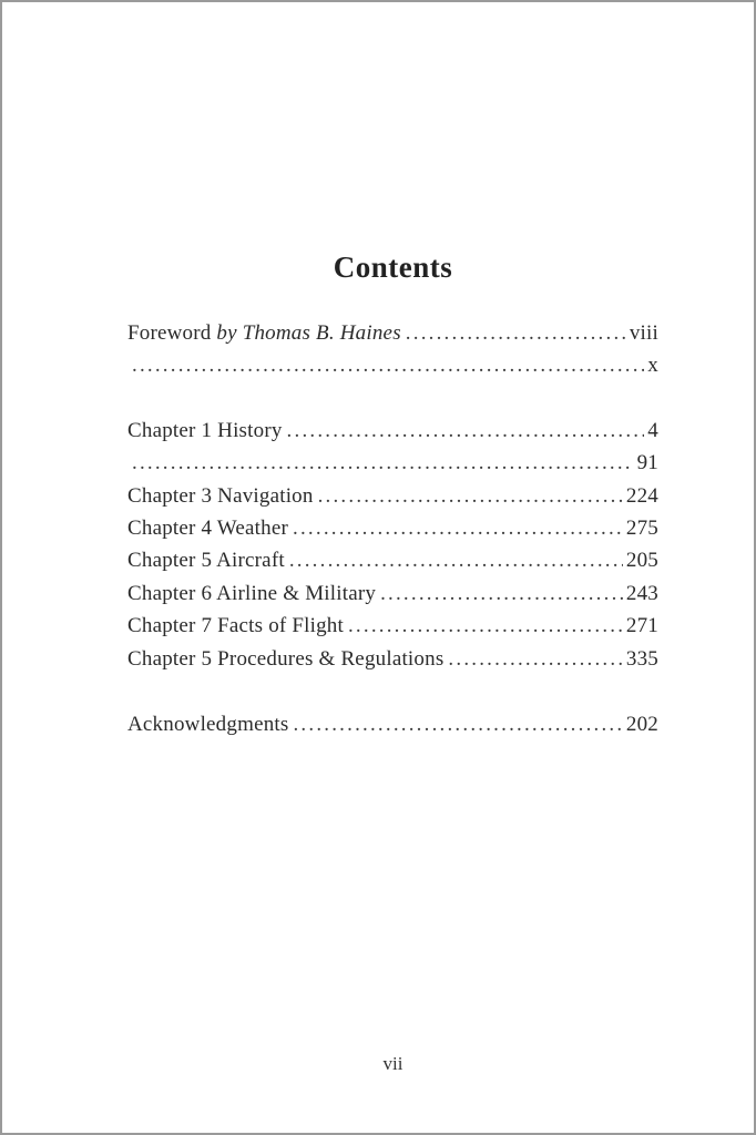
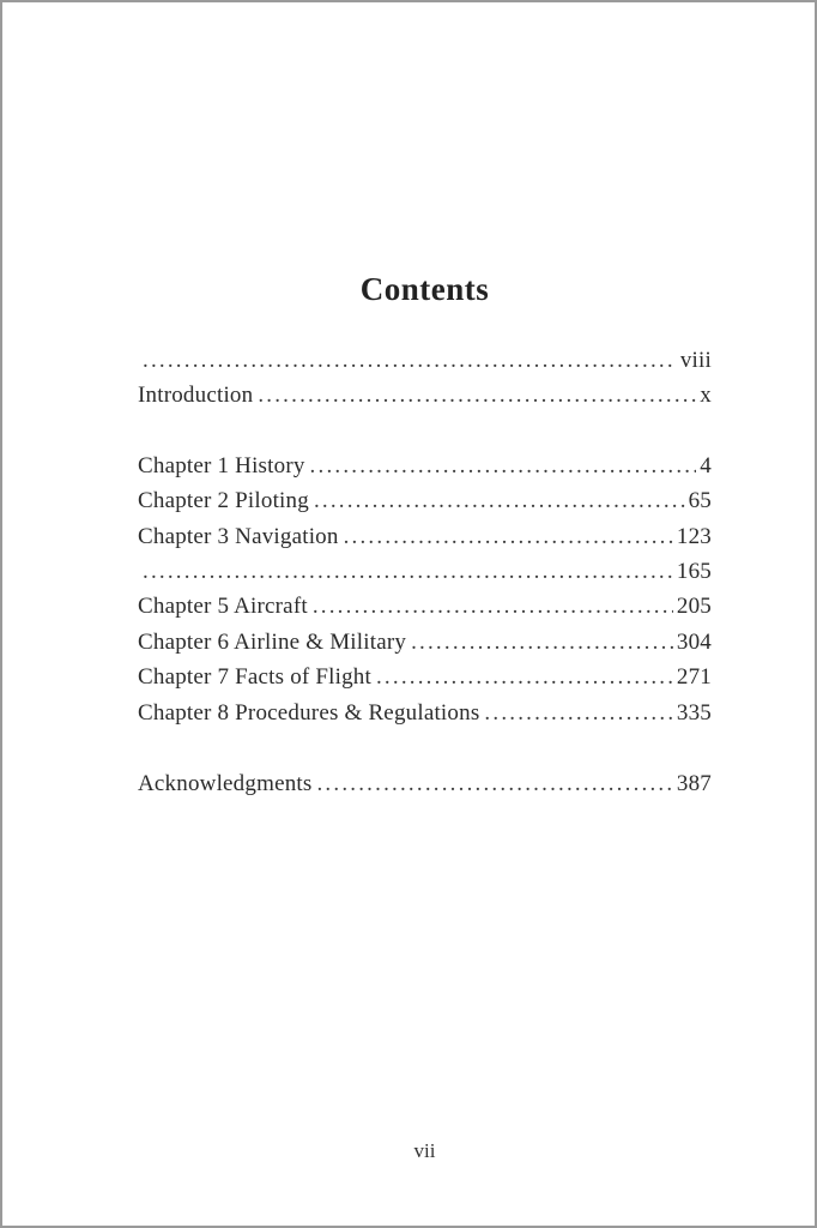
  Contents
- Foreword by Thomas B. Haines
  viii
+ Introduction
  x
  Chapter 1 History
  4
+ Chapter 2 Piloting
- 91
+ 65
  Chapter 3 Navigation
- 224
+ 123
- Chapter 4 Weather
- 275
+ 165
  Chapter 5 Aircraft
  205
  Chapter 6 Airline & Military
- 243
+ 304
  Chapter 7 Facts of Flight
  271
- Chapter 5 Procedures & Regulations
+ Chapter 8 Procedures & Regulations
  335
  Acknowledgments
- 202
+ 387
  vii
